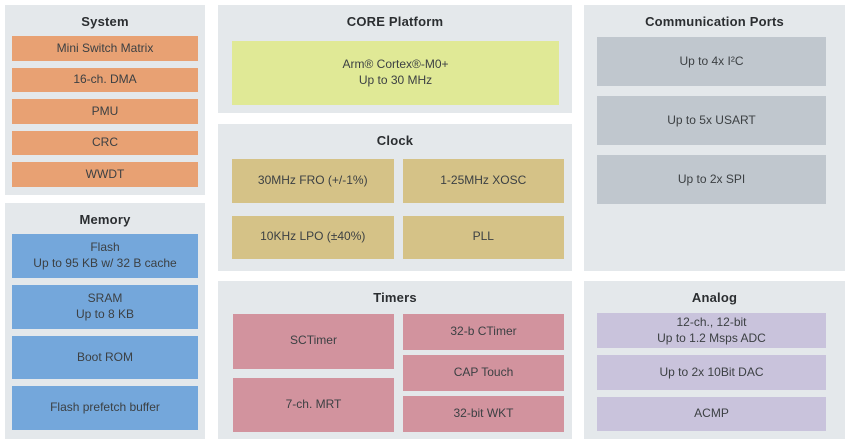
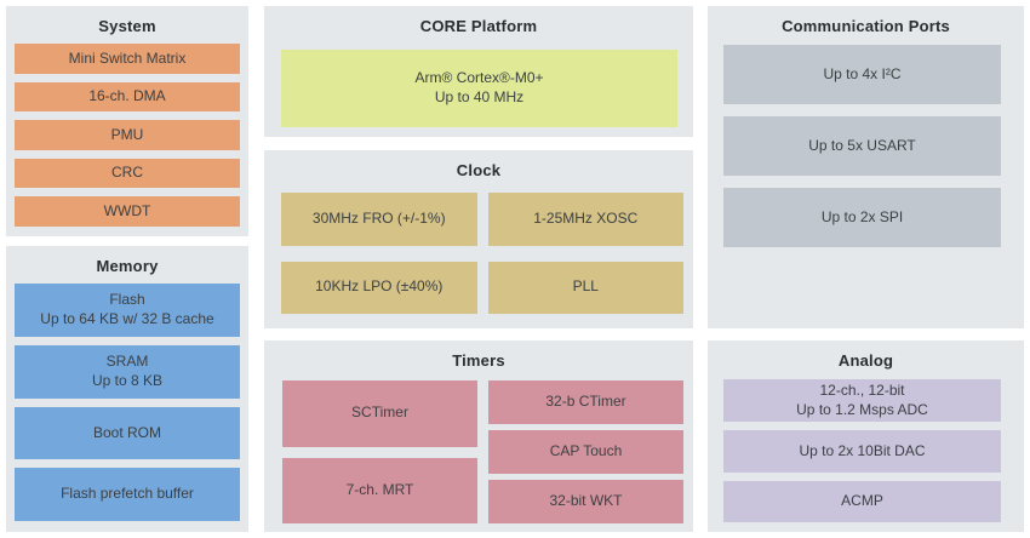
  System
  Mini Switch Matrix
  16-ch. DMA
  PMU
  CRC
  WWDT
  Memory
  Flash
- Up to 95 KB w/ 32 B cache
+ Up to 64 KB w/ 32 B cache
  SRAM
  Up to 8 KB
  Boot ROM
  Flash prefetch buffer
  CORE Platform
  Arm® Cortex®-M0+
- Up to 30 MHz
+ Up to 40 MHz
  Clock
  30MHz FRO (+/-1%)
  1-25MHz XOSC
  10KHz LPO (±40%)
  PLL
  Timers
  SCTimer
  7-ch. MRT
  32-b CTimer
  CAP Touch
  32-bit WKT
  Communication Ports
  Up to 4x I²C
  Up to 5x USART
  Up to 2x SPI
  Analog
  12-ch., 12-bit
  Up to 1.2 Msps ADC
  Up to 2x 10Bit DAC
  ACMP
